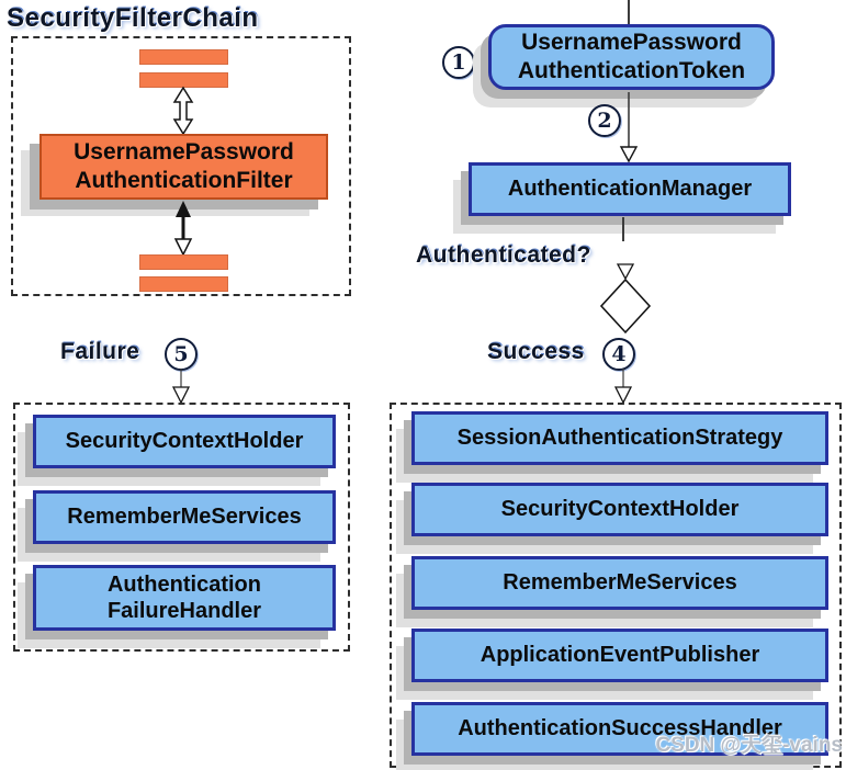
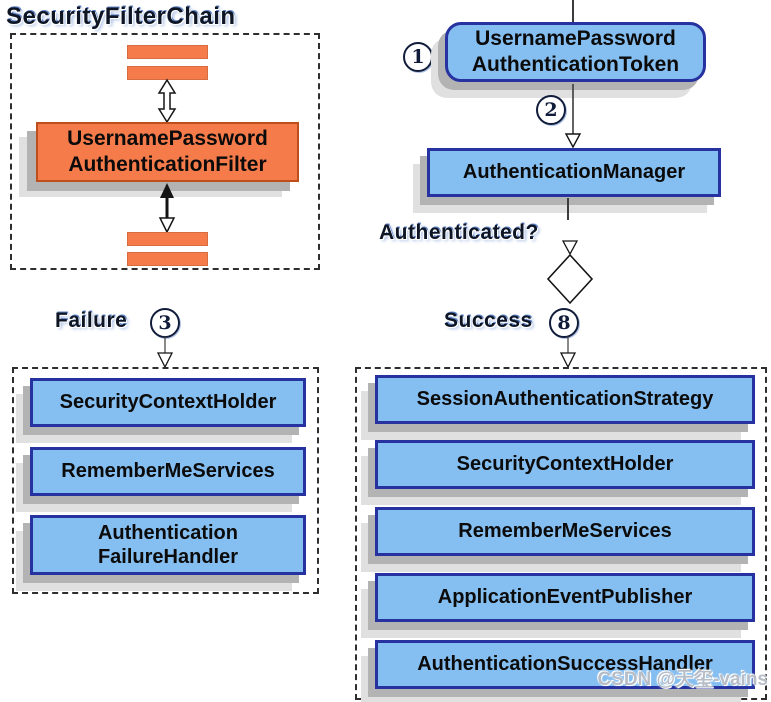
  SecurityFilterChain
  UsernamePassword
  AuthenticationFilter
  1
  UsernamePassword
  AuthenticationToken
  2
  AuthenticationManager
  Authenticated?
  Failure
- 5
+ 3
  Success
- 4
+ 8
  SecurityContextHolder
  RememberMeServices
  Authentication
  FailureHandler
  SessionAuthenticationStrategy
  SecurityContextHolder
  RememberMeServices
  ApplicationEventPublisher
  AuthenticationSuccessHandler
  CSDN @天玺-vains
